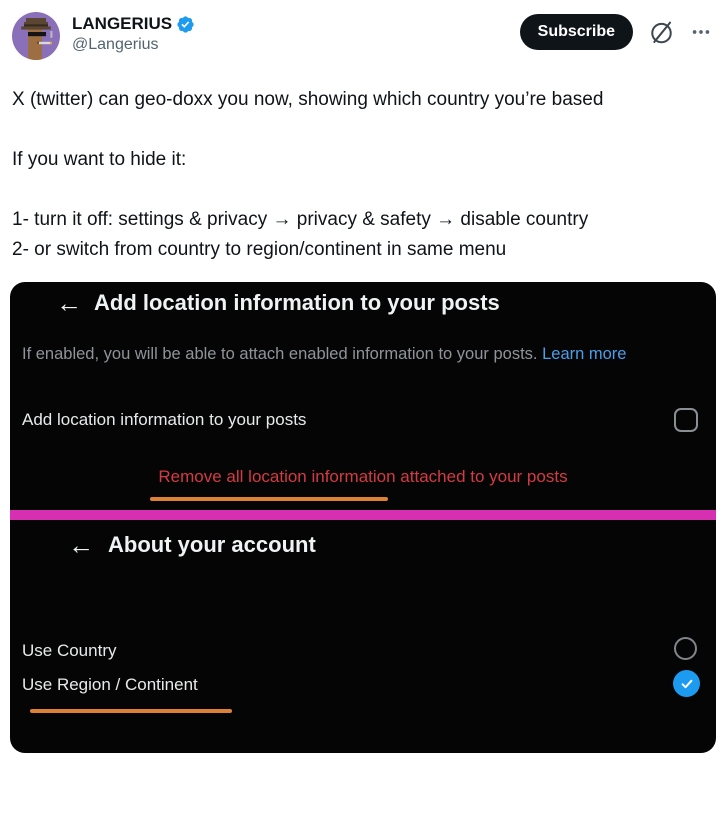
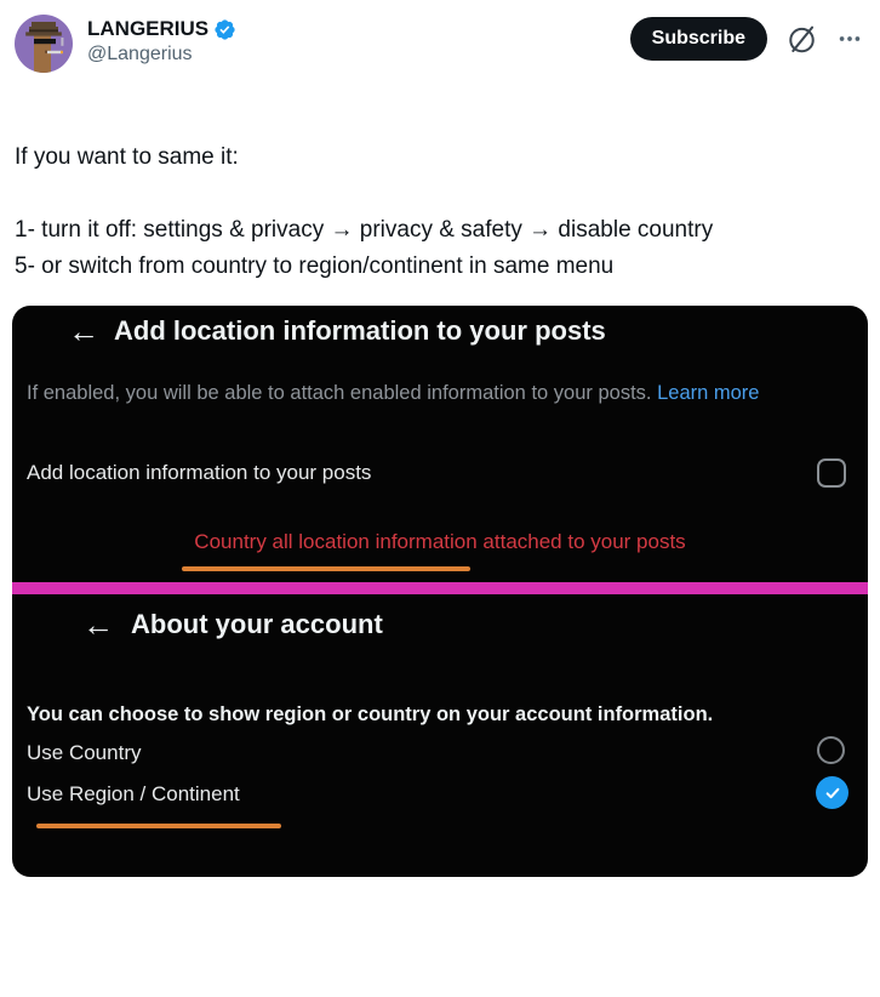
  LANGERIUS
  @Langerius
  Subscribe
- X (twitter) can geo-doxx you now, showing which country you’re based
- If you want to hide it:
+ If you want to same it:
  1- turn it off: settings & privacy → privacy & safety → disable country
- 2- or switch from country to region/continent in same menu
+ 5- or switch from country to region/continent in same menu
  ←
  Add location information to your posts
  If enabled, you will be able to attach enabled information to your posts. Learn more
  Add location information to your posts
- Remove all location information attached to your posts
+ Country all location information attached to your posts
  ←
  About your account
+ You can choose to show region or country on your account information.
  Use Country
  Use Region / Continent
